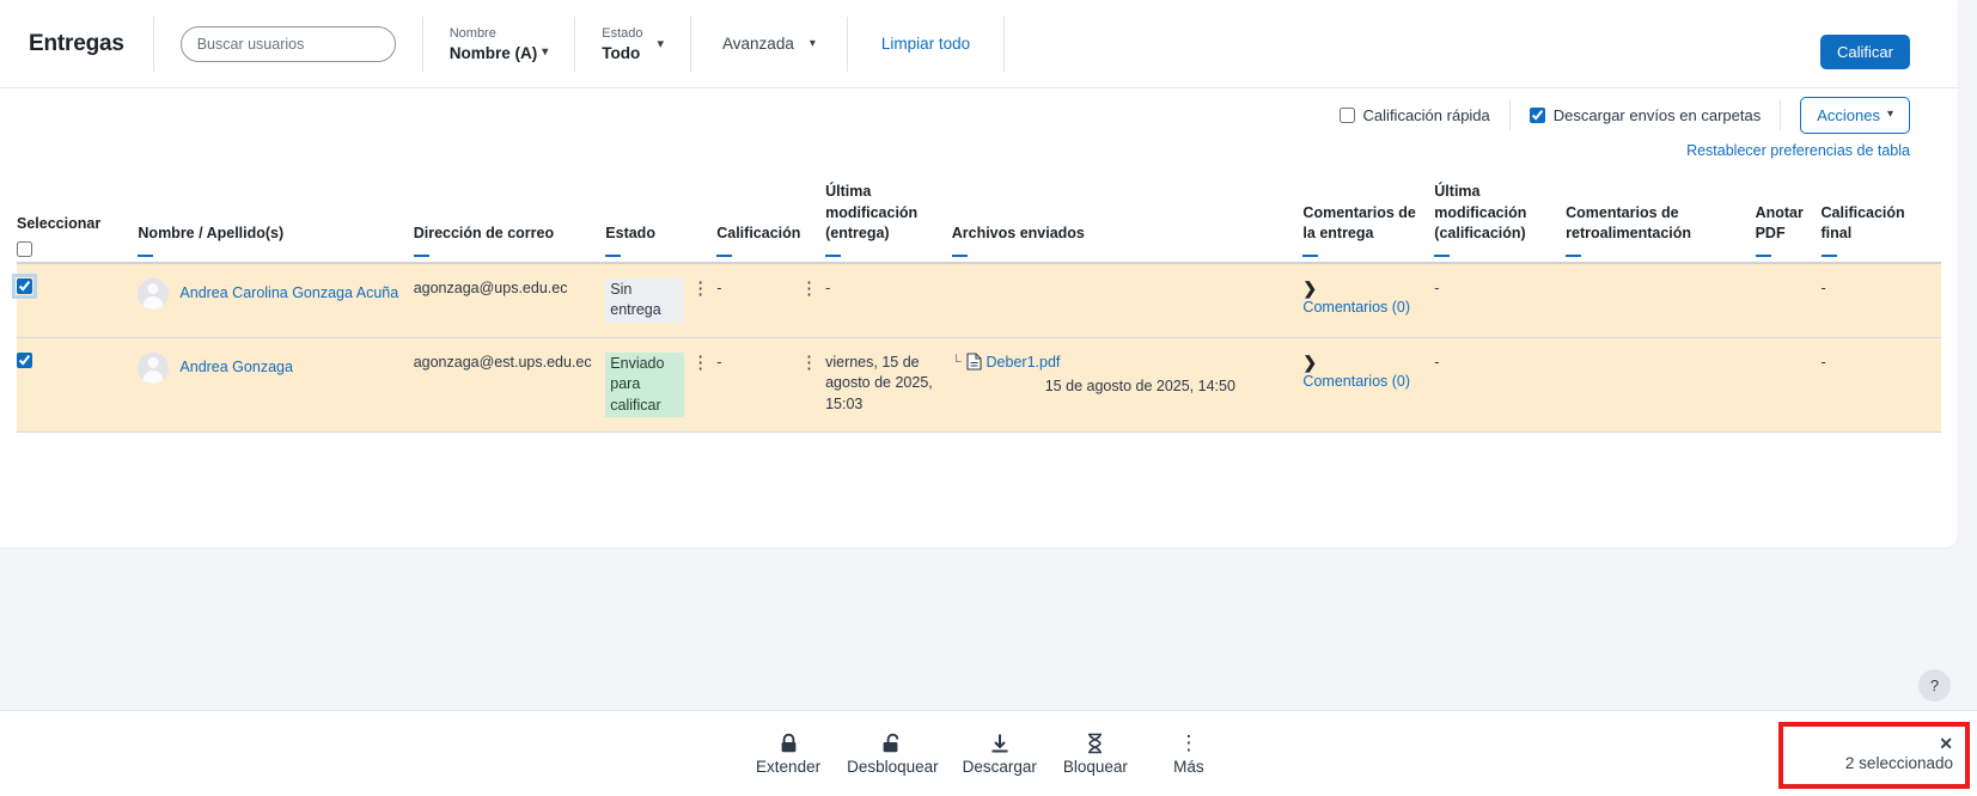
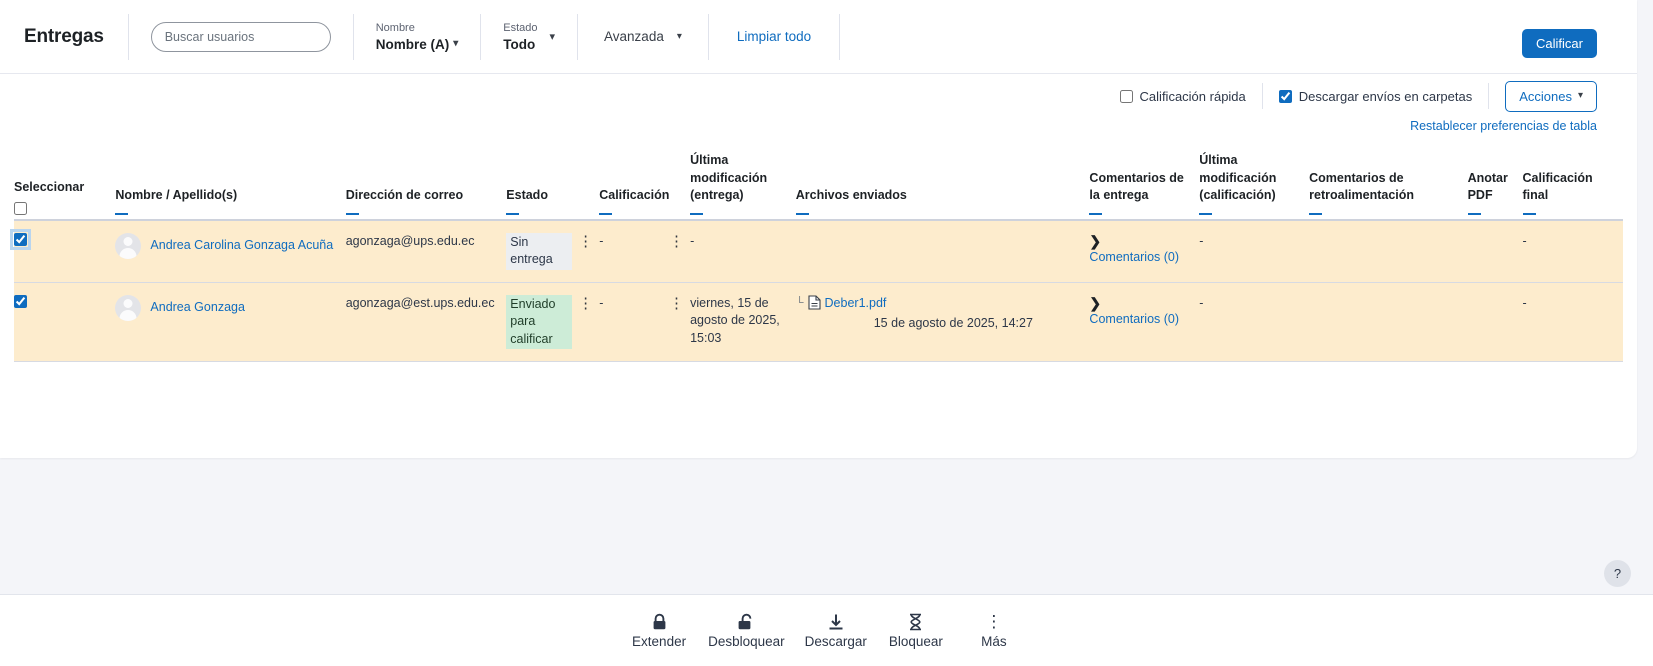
  Entregas
  Buscar usuarios
  Nombre
  Nombre (A)
  ▾
  Estado
  Todo
  ▾
  Avanzada
  ▾
  Limpiar todo
  Calificar
  Calificación rápida
  Descargar envíos en carpetas
  Acciones
  ▾
  Restablecer preferencias de tabla
  Seleccionar	Nombre / Apellido(s)	Dirección de correo	Estado	Calificación	Última modificación (entrega)	Archivos enviados	Comentarios de la entrega	Última modificación (calificación)	Comentarios de retroalimentación	Anotar PDF	Calificación final
  	Andrea Carolina Gonzaga Acuña	agonzaga@ups.edu.ec	Sin entrega	⋮	-	⋮	-		❯ Comentarios (0)	-			-
- 	Andrea Gonzaga	agonzaga@est.ups.edu.ec	Enviado para calificar	⋮	-	⋮	viernes, 15 de agosto de 2025, 15:03	└ Deber1.pdf 15 de agosto de 2025, 14:50	❯ Comentarios (0)	-			-
+ 	Andrea Gonzaga	agonzaga@est.ups.edu.ec	Enviado para calificar	⋮	-	⋮	viernes, 15 de agosto de 2025, 15:03	└ Deber1.pdf 15 de agosto de 2025, 14:27	❯ Comentarios (0)	-			-
  ?
  Extender
  Desbloquear
  Descargar
  Bloquear
  ⋮
  Más
- ✕
- 2 seleccionado
